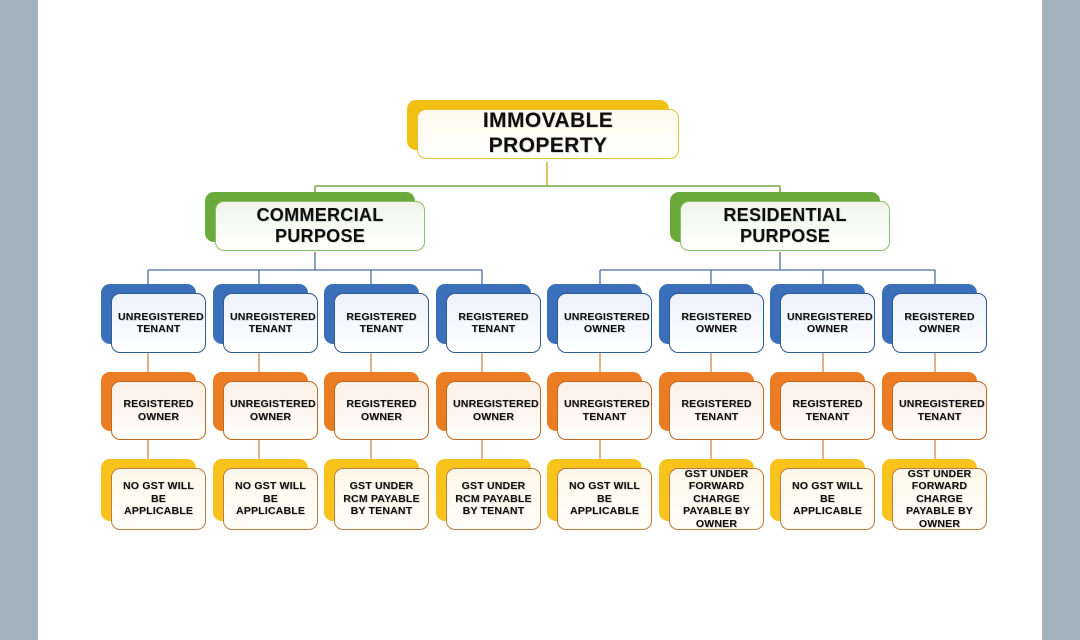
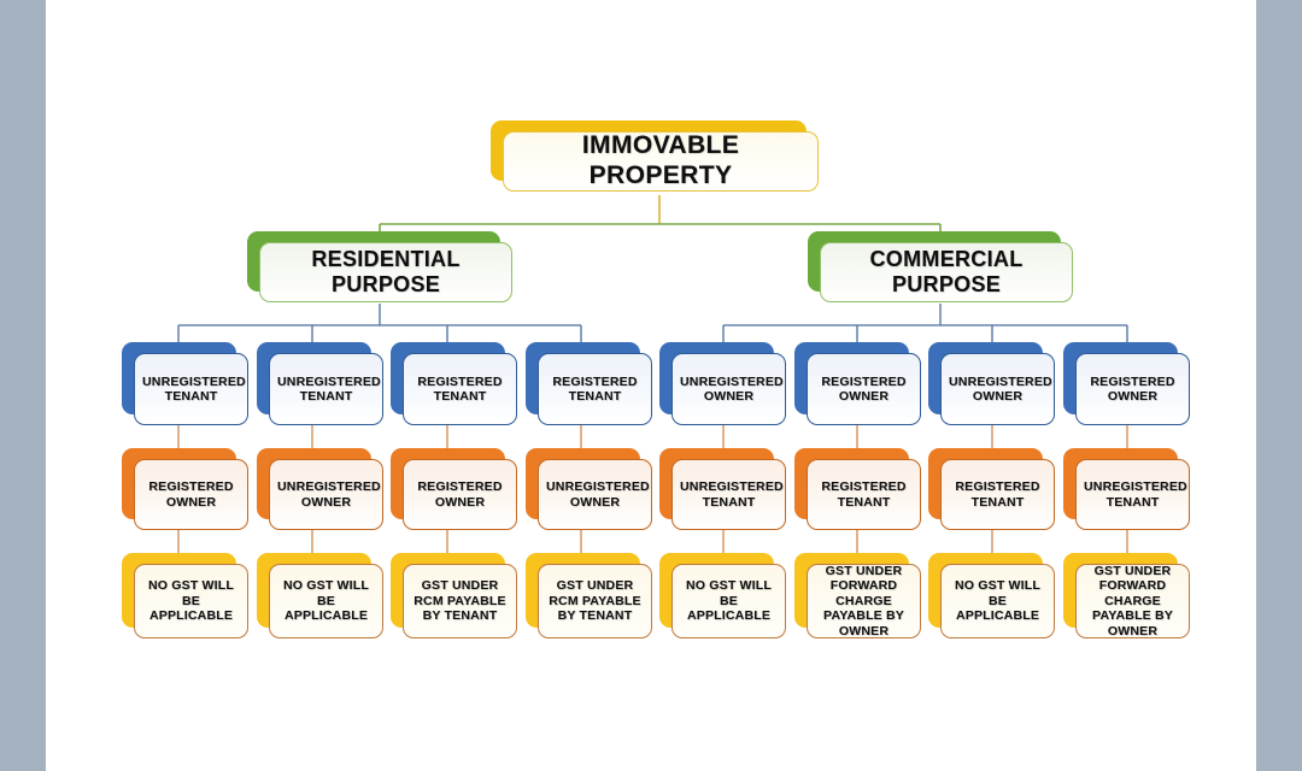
  IMMOVABLE PROPERTY
- COMMERCIAL
+ RESIDENTIAL
  PURPOSE
- RESIDENTIAL
+ COMMERCIAL
  PURPOSE
  UNREGISTERED TENANT
  REGISTERED OWNER
  NO GST WILL BE APPLICABLE
  UNREGISTERED TENANT
  UNREGISTERED OWNER
  NO GST WILL BE APPLICABLE
  REGISTERED TENANT
  REGISTERED OWNER
  GST UNDER RCM PAYABLE BY TENANT
  REGISTERED TENANT
  UNREGISTERED OWNER
  GST UNDER RCM PAYABLE BY TENANT
  UNREGISTERED OWNER
  UNREGISTERED TENANT
  NO GST WILL BE APPLICABLE
  REGISTERED OWNER
  REGISTERED TENANT
  GST UNDER FORWARD CHARGE PAYABLE BY OWNER
  UNREGISTERED OWNER
  REGISTERED TENANT
  NO GST WILL BE APPLICABLE
  REGISTERED OWNER
  UNREGISTERED TENANT
  GST UNDER FORWARD CHARGE PAYABLE BY OWNER
